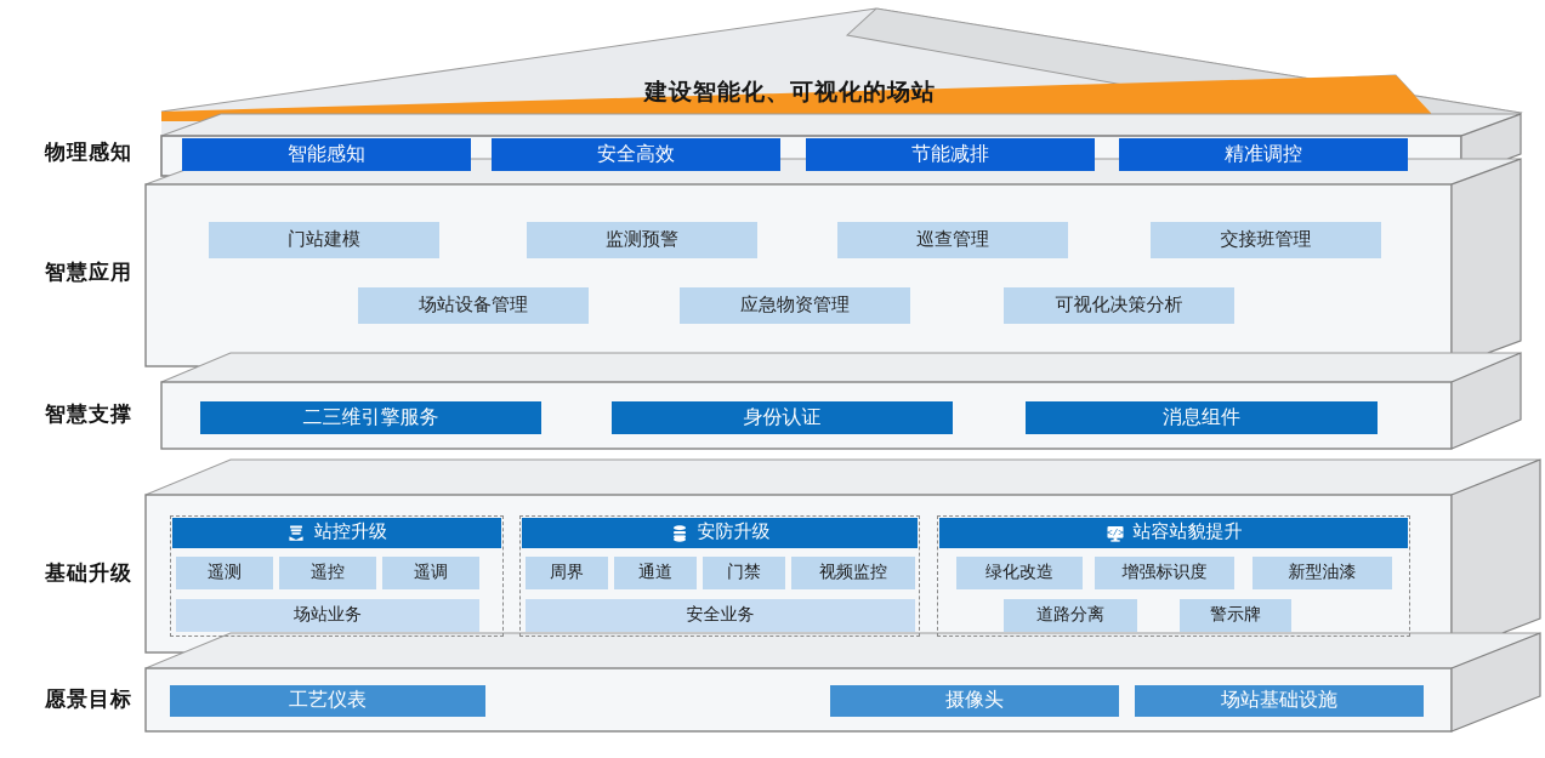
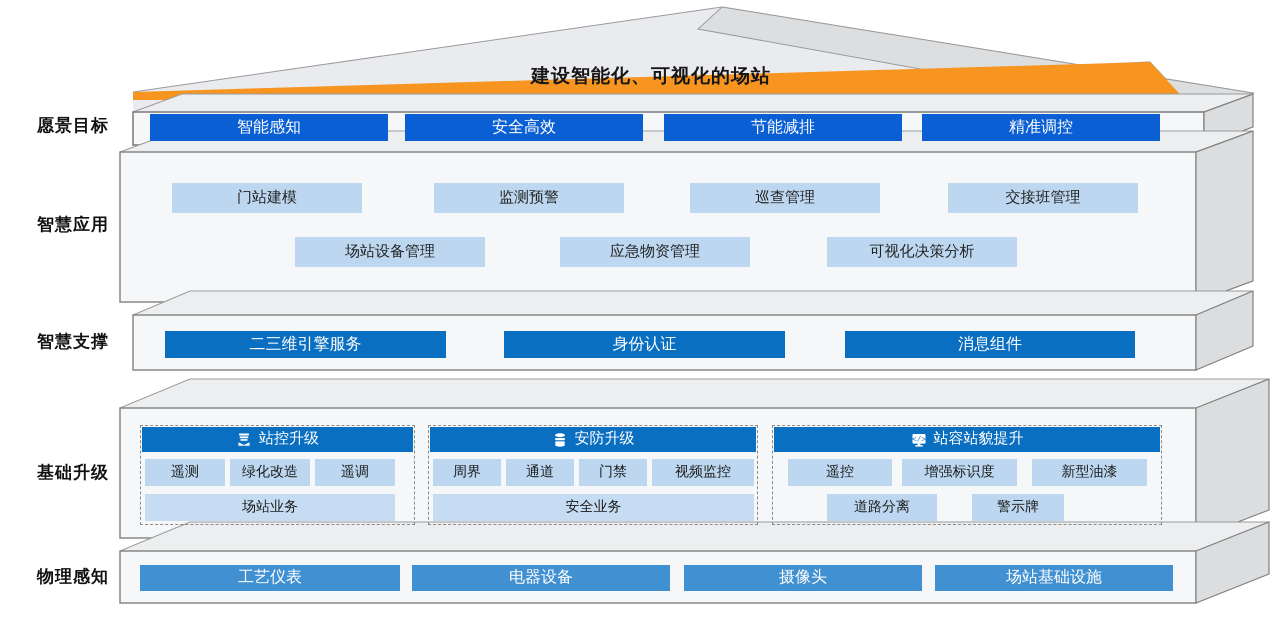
  建设智能化、可视化的场站
- 物理感知
+ 愿景目标
  智慧应用
  智慧支撑
  基础升级
- 愿景目标
+ 物理感知
  智能感知
  安全高效
  节能减排
  精准调控
  门站建模
  监测预警
  巡查管理
  交接班管理
  场站设备管理
  应急物资管理
  可视化决策分析
  二三维引擎服务
  身份认证
  消息组件
  站控升级
  遥测
- 遥控
+ 绿化改造
  遥调
  场站业务
  安防升级
  周界
  通道
  门禁
  视频监控
  安全业务
  </>
  站容站貌提升
- 绿化改造
+ 遥控
  增强标识度
  新型油漆
  道路分离
  警示牌
  工艺仪表
+ 电器设备
  摄像头
  场站基础设施
